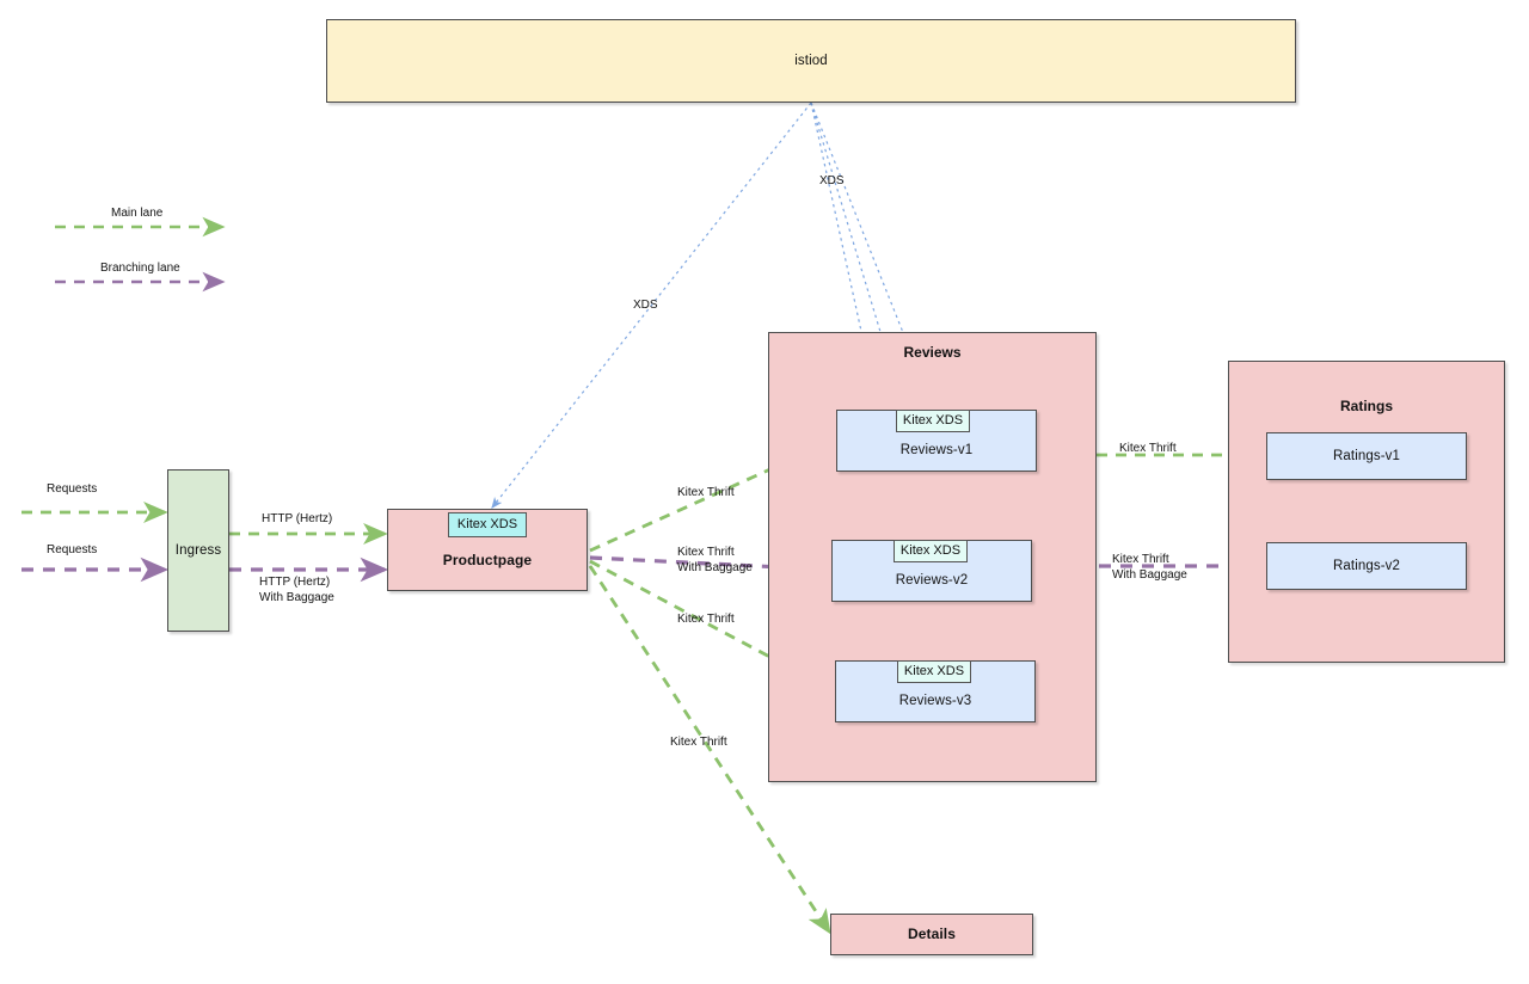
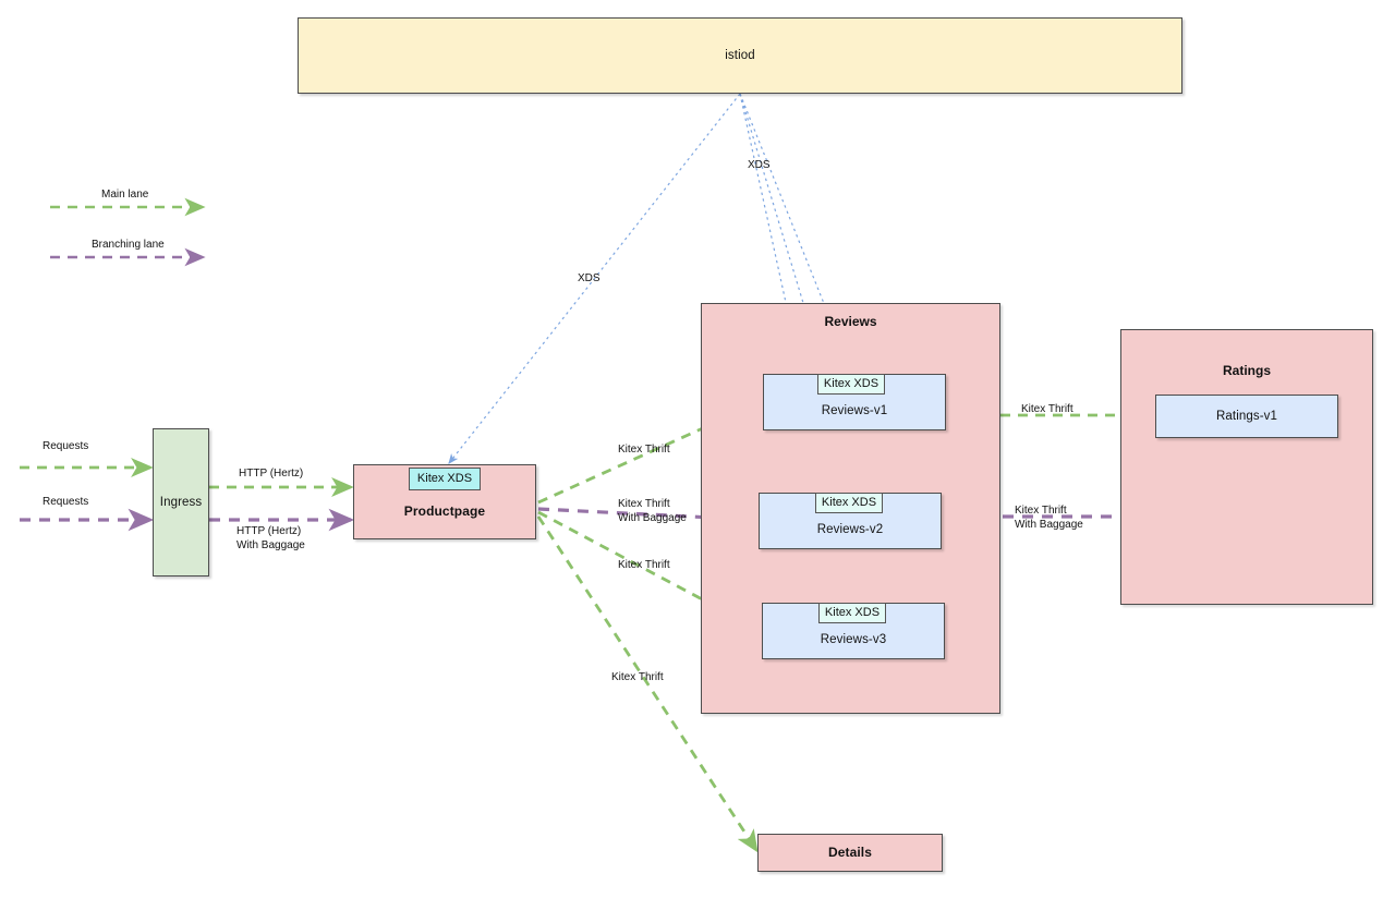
  Main lane
  Branching lane
  istiod
  Ingress
  Productpage
  Kitex XDS
  Reviews
  Reviews-v1
  Kitex XDS
  Reviews-v2
  Kitex XDS
  Reviews-v3
  Kitex XDS
  Ratings
  Ratings-v1
- Ratings-v2
  Details
  Requests
  Requests
  HTTP (Hertz)
  HTTP (Hertz)
  With Baggage
  Kitex Thrift
  Kitex Thrift
  With Baggage
  Kitex Thrift
  Kitex Thrift
  Kitex Thrift
  Kitex Thrift
  With Baggage
  XDS
  XDS
